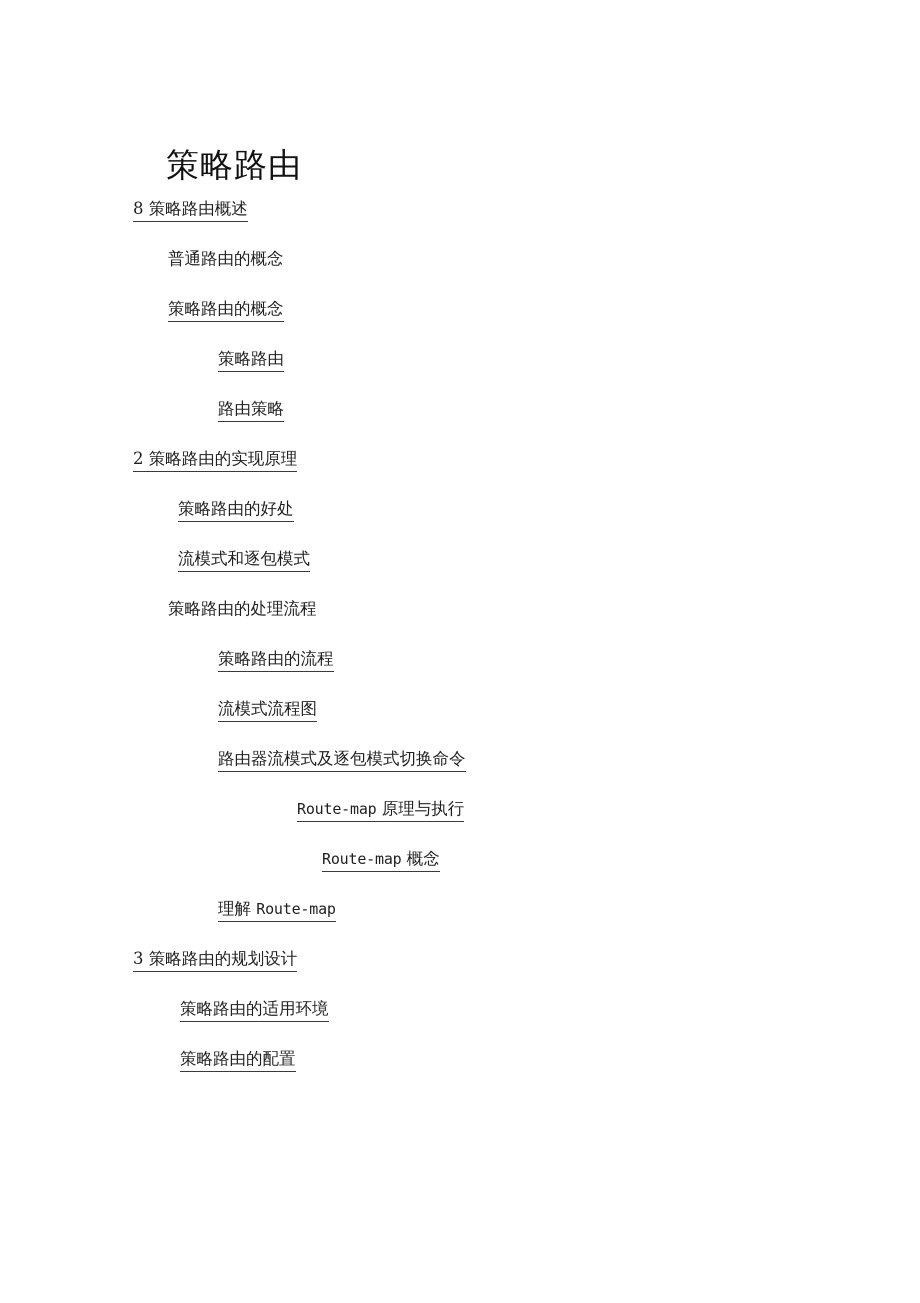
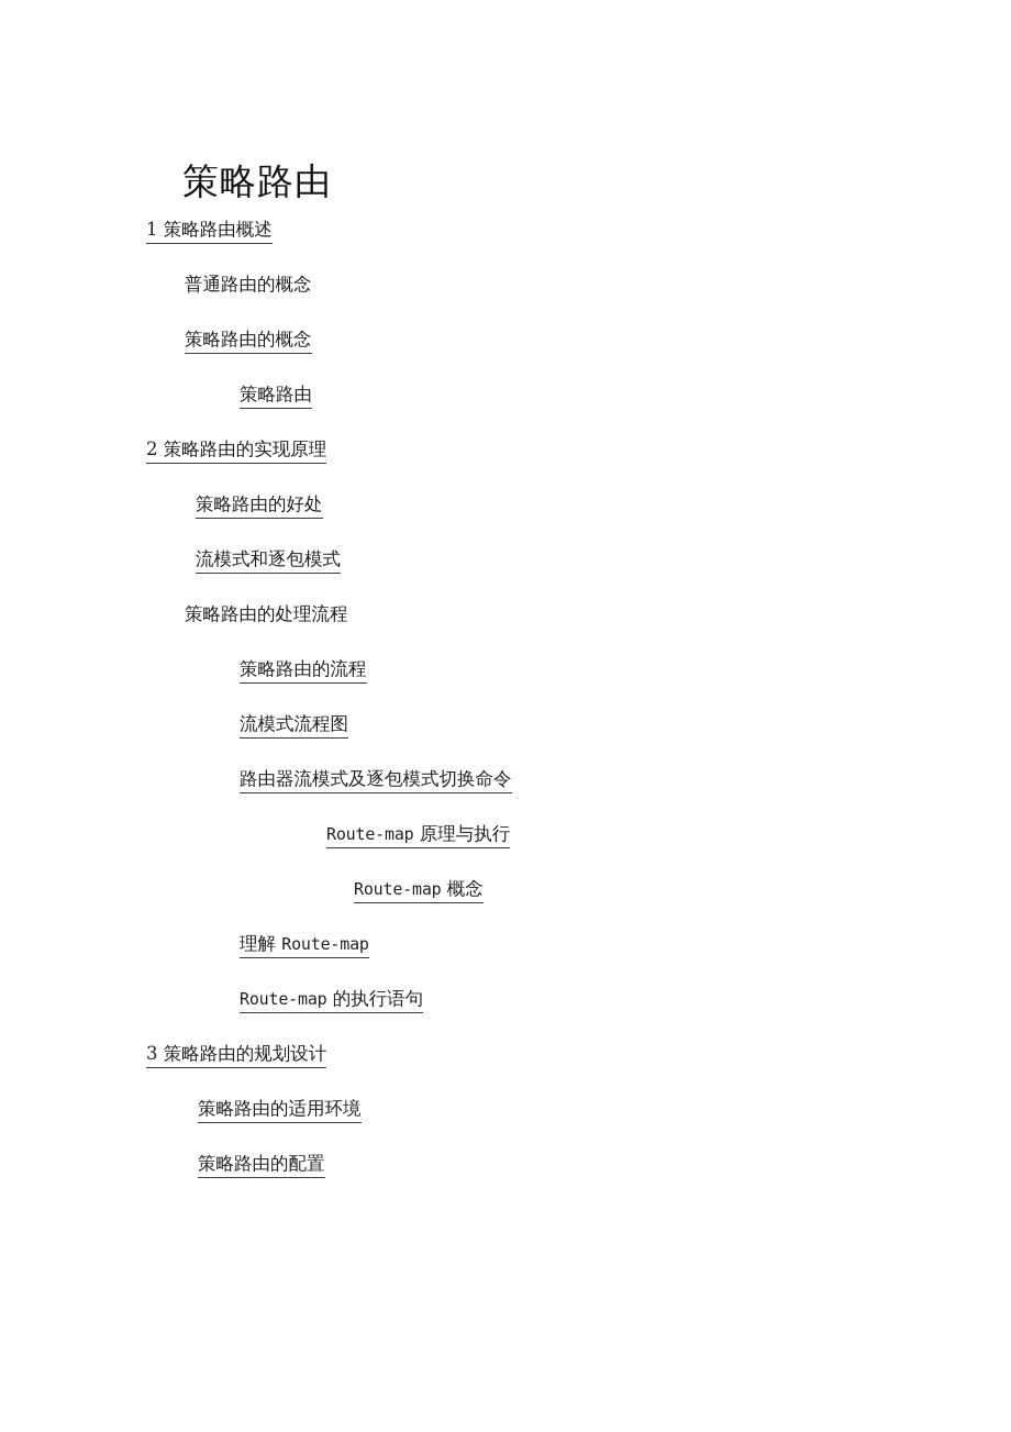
  策略路由
- 8 策略路由概述
+ 1 策略路由概述
  普通路由的概念
  策略路由的概念
  策略路由
- 路由策略
  2 策略路由的实现原理
  策略路由的好处
  流模式和逐包模式
  策略路由的处理流程
  策略路由的流程
  流模式流程图
  路由器流模式及逐包模式切换命令
  Route-map 原理与执行
  Route-map 概念
  理解 Route-map
+ Route-map 的执行语句
  3 策略路由的规划设计
  策略路由的适用环境
  策略路由的配置
